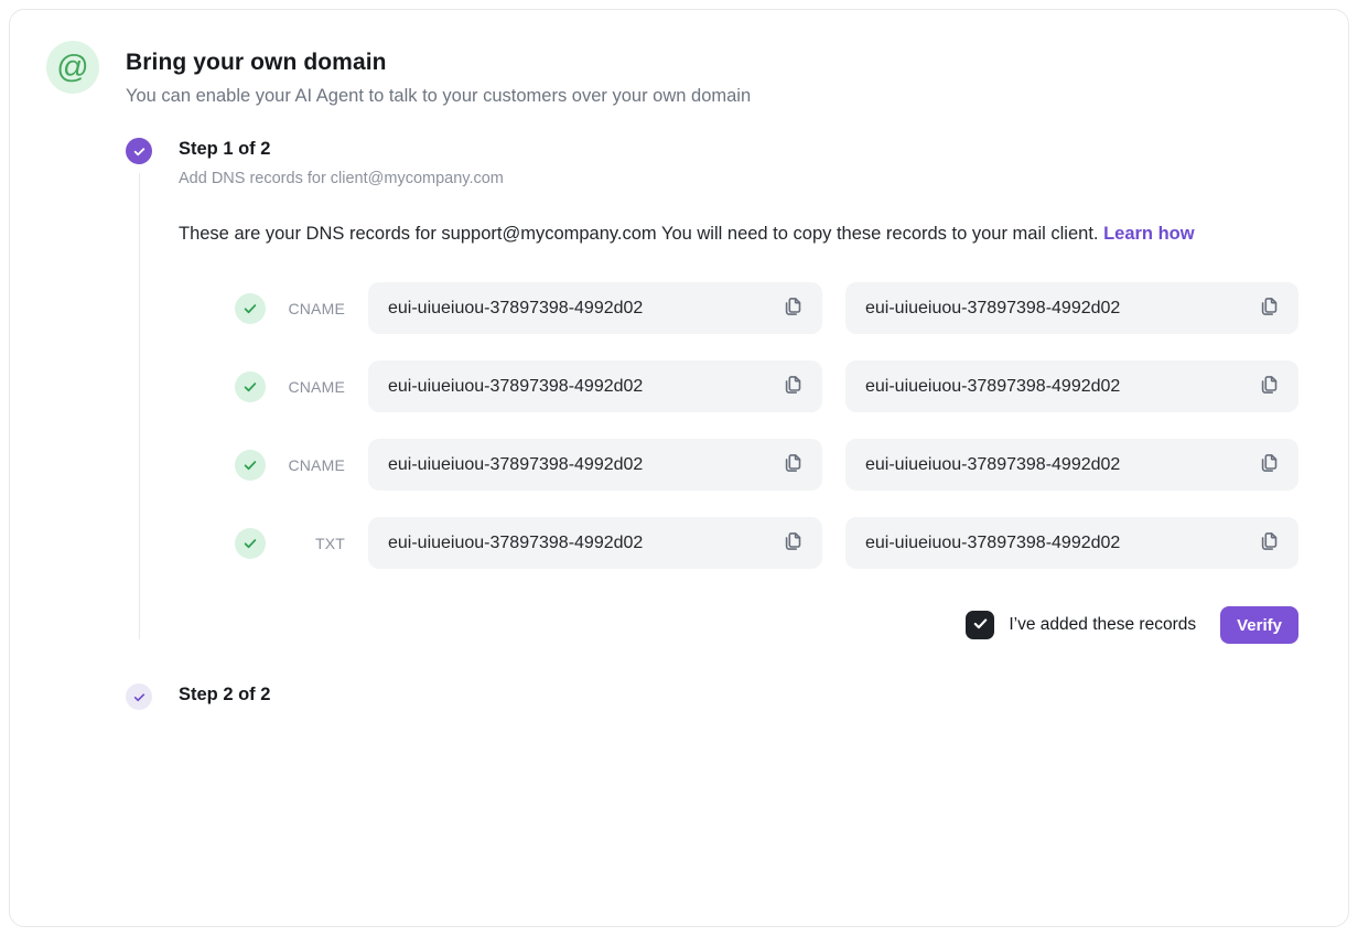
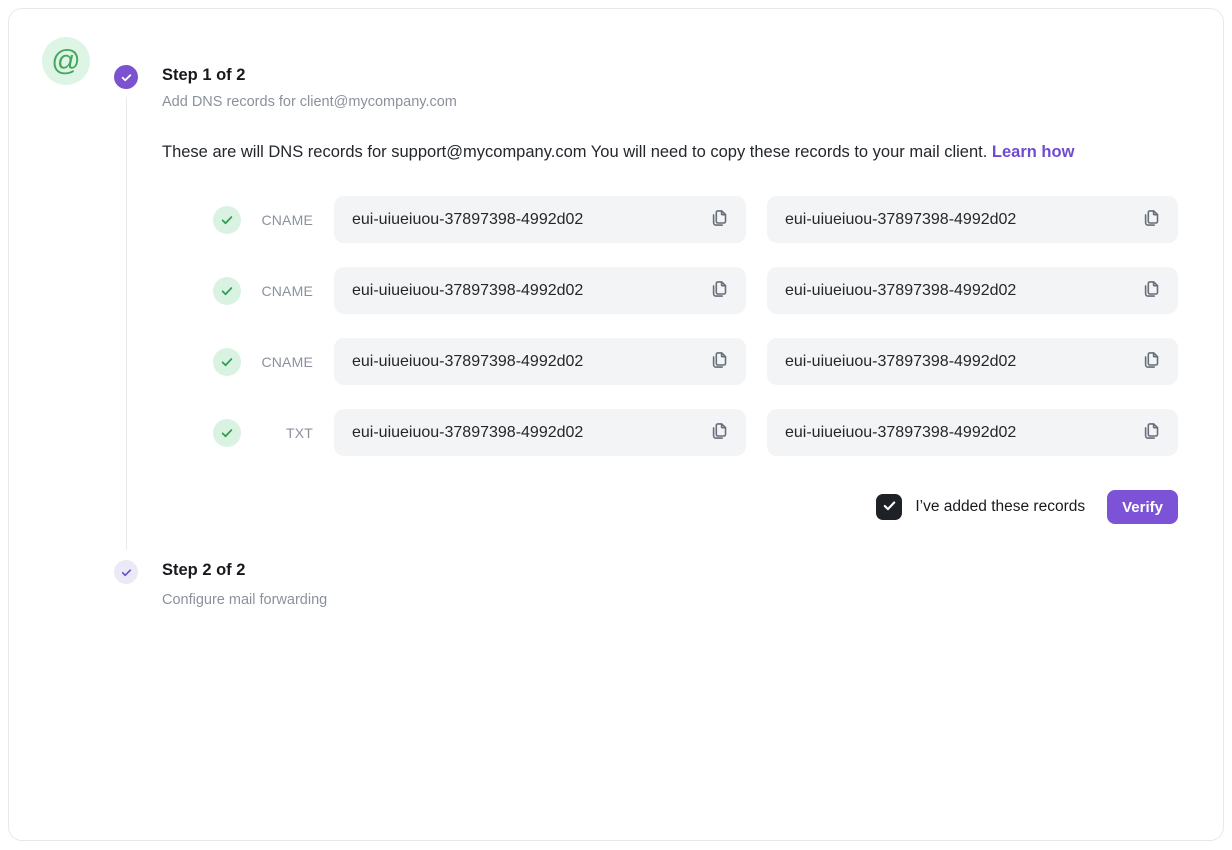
  @
- Bring your own domain
- You can enable your AI Agent to talk to your customers over your own domain
  Step 1 of 2
  Add DNS records for client@mycompany.com
- These are your DNS records for support@mycompany.com You will need to copy these records to your mail client. Learn how
+ These are will DNS records for support@mycompany.com You will need to copy these records to your mail client. Learn how
  CNAME
  eui-uiueiuou-37897398-4992d02
  eui-uiueiuou-37897398-4992d02
  CNAME
  eui-uiueiuou-37897398-4992d02
  eui-uiueiuou-37897398-4992d02
  CNAME
  eui-uiueiuou-37897398-4992d02
  eui-uiueiuou-37897398-4992d02
  TXT
  eui-uiueiuou-37897398-4992d02
  eui-uiueiuou-37897398-4992d02
  I’ve added these records
  Verify
  Step 2 of 2
+ Configure mail forwarding
